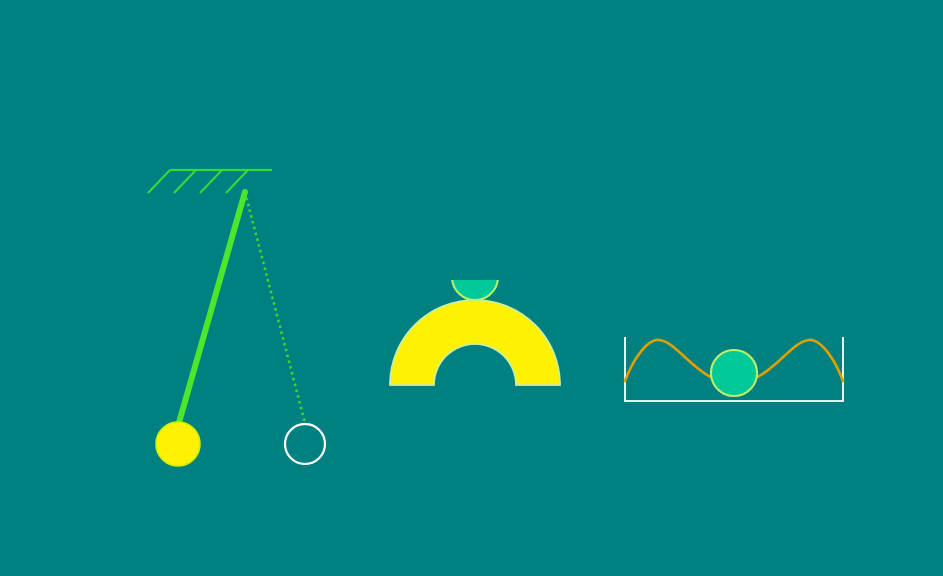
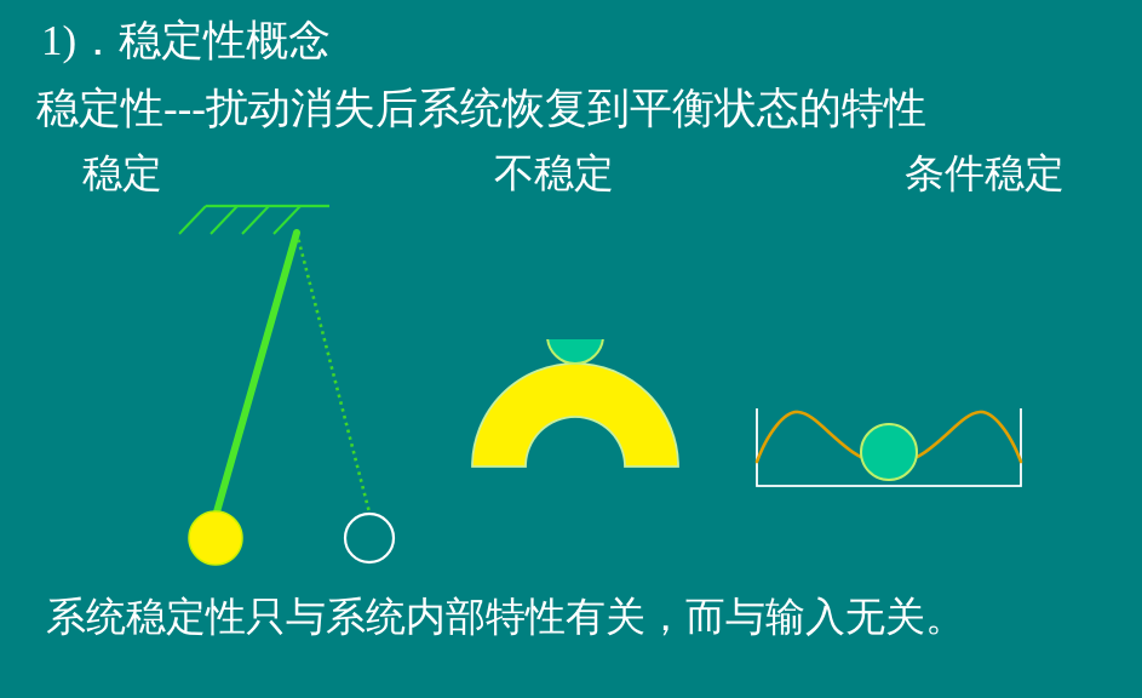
+ 1)．稳定性概念
+ 稳定性---扰动消失后系统恢复到平衡状态的特性
+ 稳定
+ 不稳定
+ 条件稳定
+ 系统稳定性只与系统内部特性有关，而与输入无关。
